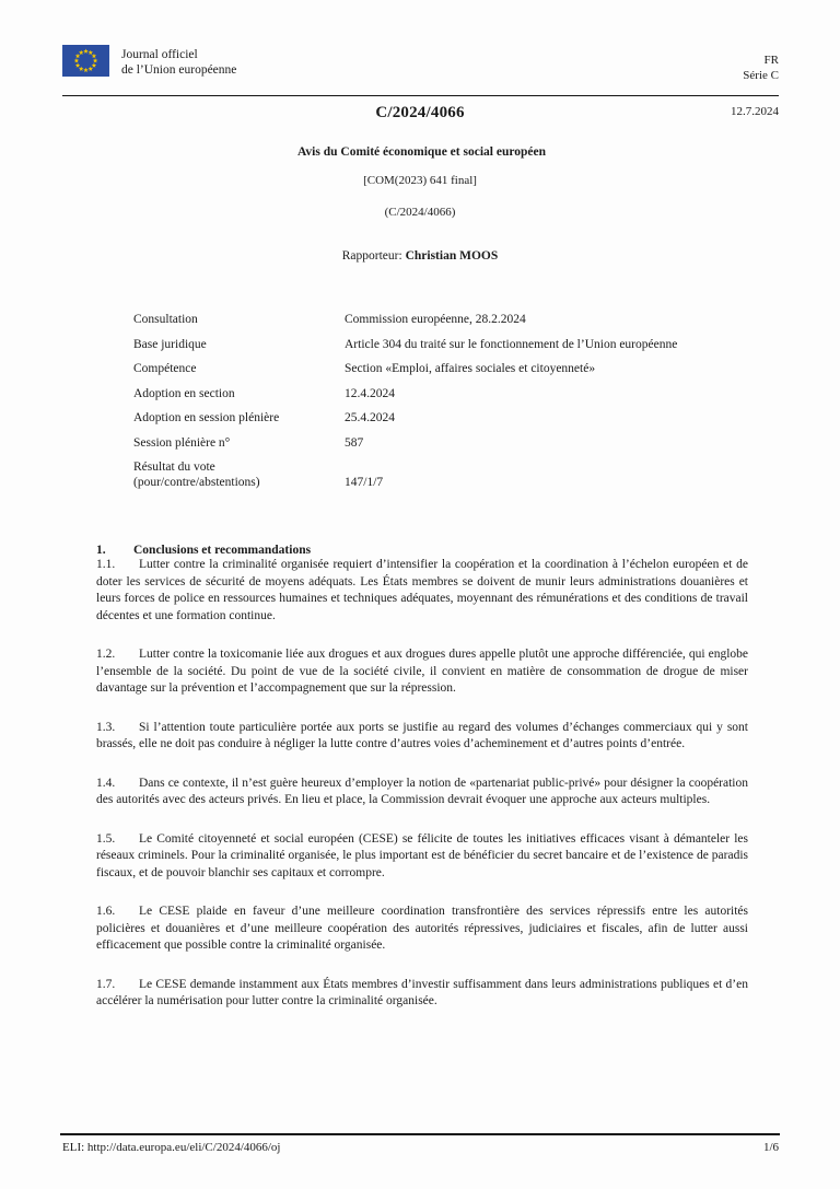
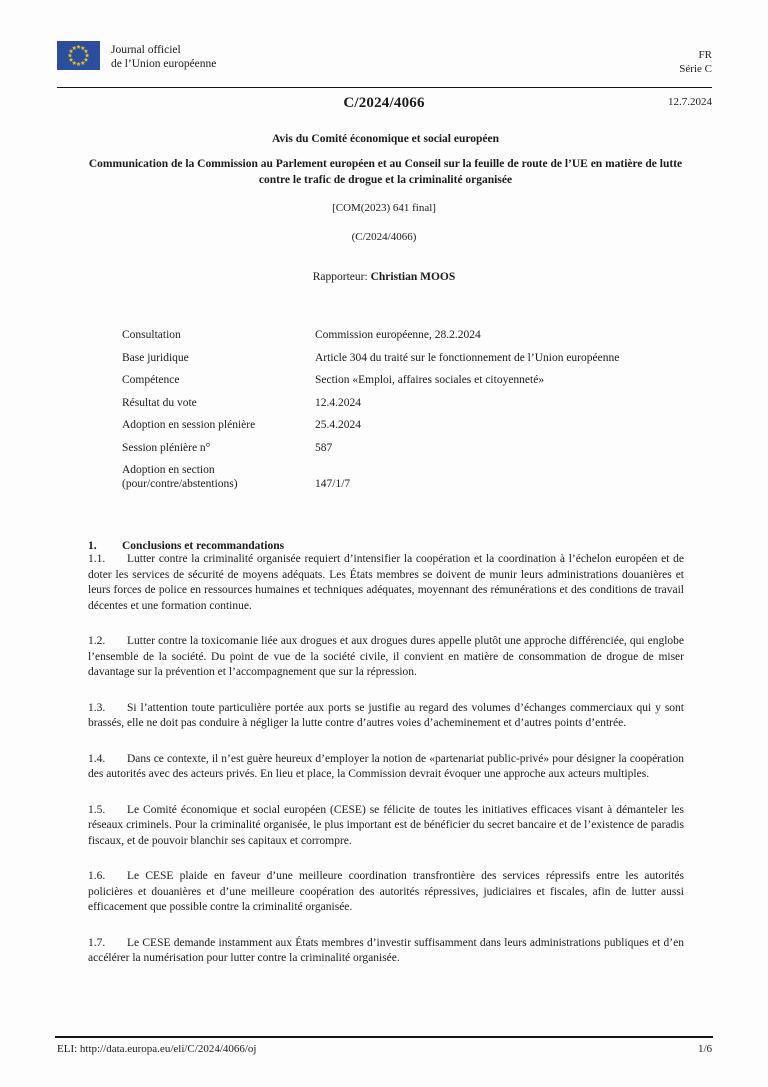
  Journal officiel
  de l’Union européenne
  FR
  Série C
  C/2024/4066
  12.7.2024
  Avis du Comité économique et social européen
+ Communication de la Commission au Parlement européen et au Conseil sur la feuille de route de l’UE en matière de lutte contre le trafic de drogue et la criminalité organisée
  [COM(2023) 641 final]
  (C/2024/4066)
  Rapporteur: Christian MOOS
  Consultation
  Commission européenne, 28.2.2024
  Base juridique
  Article 304 du traité sur le fonctionnement de l’Union européenne
  Compétence
  Section «Emploi, affaires sociales et citoyenneté»
- Adoption en section
+ Résultat du vote
  12.4.2024
  Adoption en session plénière
  25.4.2024
  Session plénière n°
  587
- Résultat du vote
+ Adoption en section
  (pour/contre/abstentions)
  147/1/7
  1.
  Conclusions et recommandations
  1.1. Lutter contre la criminalité organisée requiert d’intensifier la coopération et la coordination à l’échelon européen et de doter les services de sécurité de moyens adéquats. Les États membres se doivent de munir leurs administrations douanières et leurs forces de police en ressources humaines et techniques adéquates, moyennant des rémunérations et des conditions de travail décentes et une formation continue.
  1.2. Lutter contre la toxicomanie liée aux drogues et aux drogues dures appelle plutôt une approche différenciée, qui englobe l’ensemble de la société. Du point de vue de la société civile, il convient en matière de consommation de drogue de miser davantage sur la prévention et l’accompagnement que sur la répression.
  1.3. Si l’attention toute particulière portée aux ports se justifie au regard des volumes d’échanges commerciaux qui y sont brassés, elle ne doit pas conduire à négliger la lutte contre d’autres voies d’acheminement et d’autres points d’entrée.
  1.4. Dans ce contexte, il n’est guère heureux d’employer la notion de «partenariat public-privé» pour désigner la coopération des autorités avec des acteurs privés. En lieu et place, la Commission devrait évoquer une approche aux acteurs multiples.
- 1.5. Le Comité citoyenneté et social européen (CESE) se félicite de toutes les initiatives efficaces visant à démanteler les réseaux criminels. Pour la criminalité organisée, le plus important est de bénéficier du secret bancaire et de l’existence de paradis fiscaux, et de pouvoir blanchir ses capitaux et corrompre.
+ 1.5. Le Comité économique et social européen (CESE) se félicite de toutes les initiatives efficaces visant à démanteler les réseaux criminels. Pour la criminalité organisée, le plus important est de bénéficier du secret bancaire et de l’existence de paradis fiscaux, et de pouvoir blanchir ses capitaux et corrompre.
  1.6. Le CESE plaide en faveur d’une meilleure coordination transfrontière des services répressifs entre les autorités policières et douanières et d’une meilleure coopération des autorités répressives, judiciaires et fiscales, afin de lutter aussi efficacement que possible contre la criminalité organisée.
  1.7. Le CESE demande instamment aux États membres d’investir suffisamment dans leurs administrations publiques et d’en accélérer la numérisation pour lutter contre la criminalité organisée.
  ELI: http://data.europa.eu/eli/C/2024/4066/oj
  1/6
